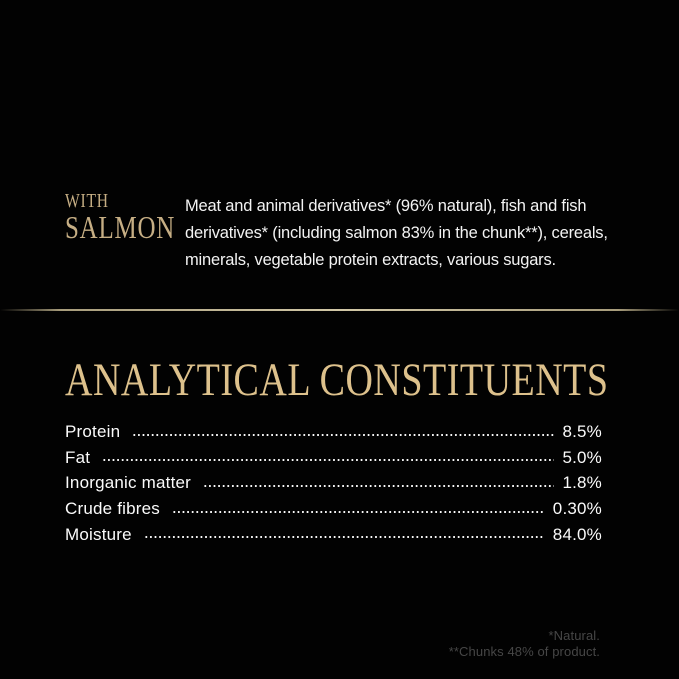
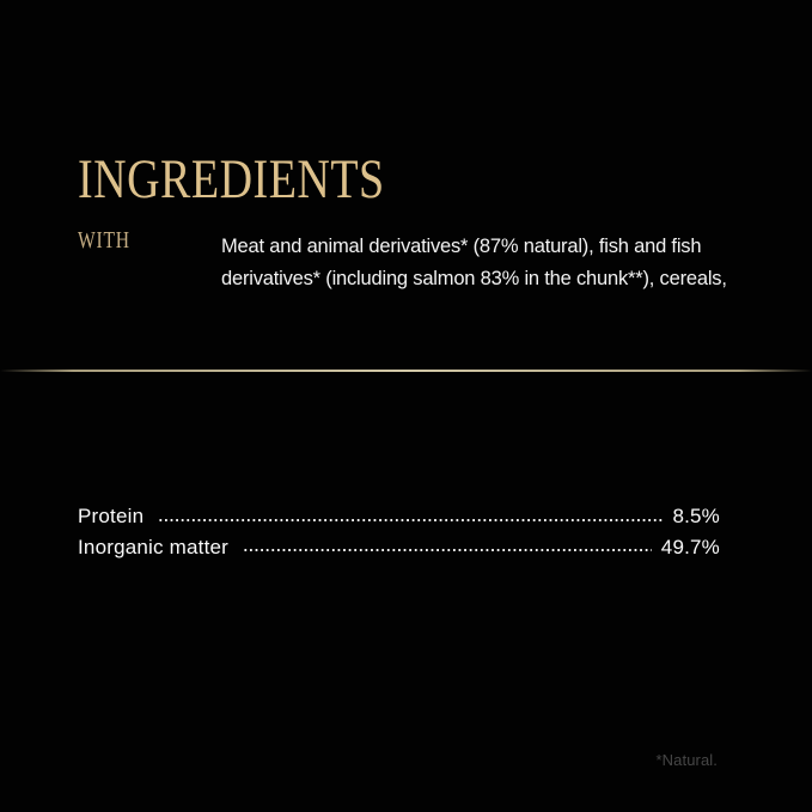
+ INGREDIENTS
  WITH
- SALMON
- Meat and animal derivatives* (96% natural), fish and fish
+ Meat and animal derivatives* (87% natural), fish and fish
  derivatives* (including salmon 83% in the chunk**), cereals,
- minerals, vegetable protein extracts, various sugars.
- ANALYTICAL CONSTITUENTS
  Protein
  8.5%
- Fat
- 5.0%
  Inorganic matter
- 1.8%
+ 49.7%
- Crude fibres
- 0.30%
- Moisture
- 84.0%
  *Natural.
- **Chunks 48% of product.
